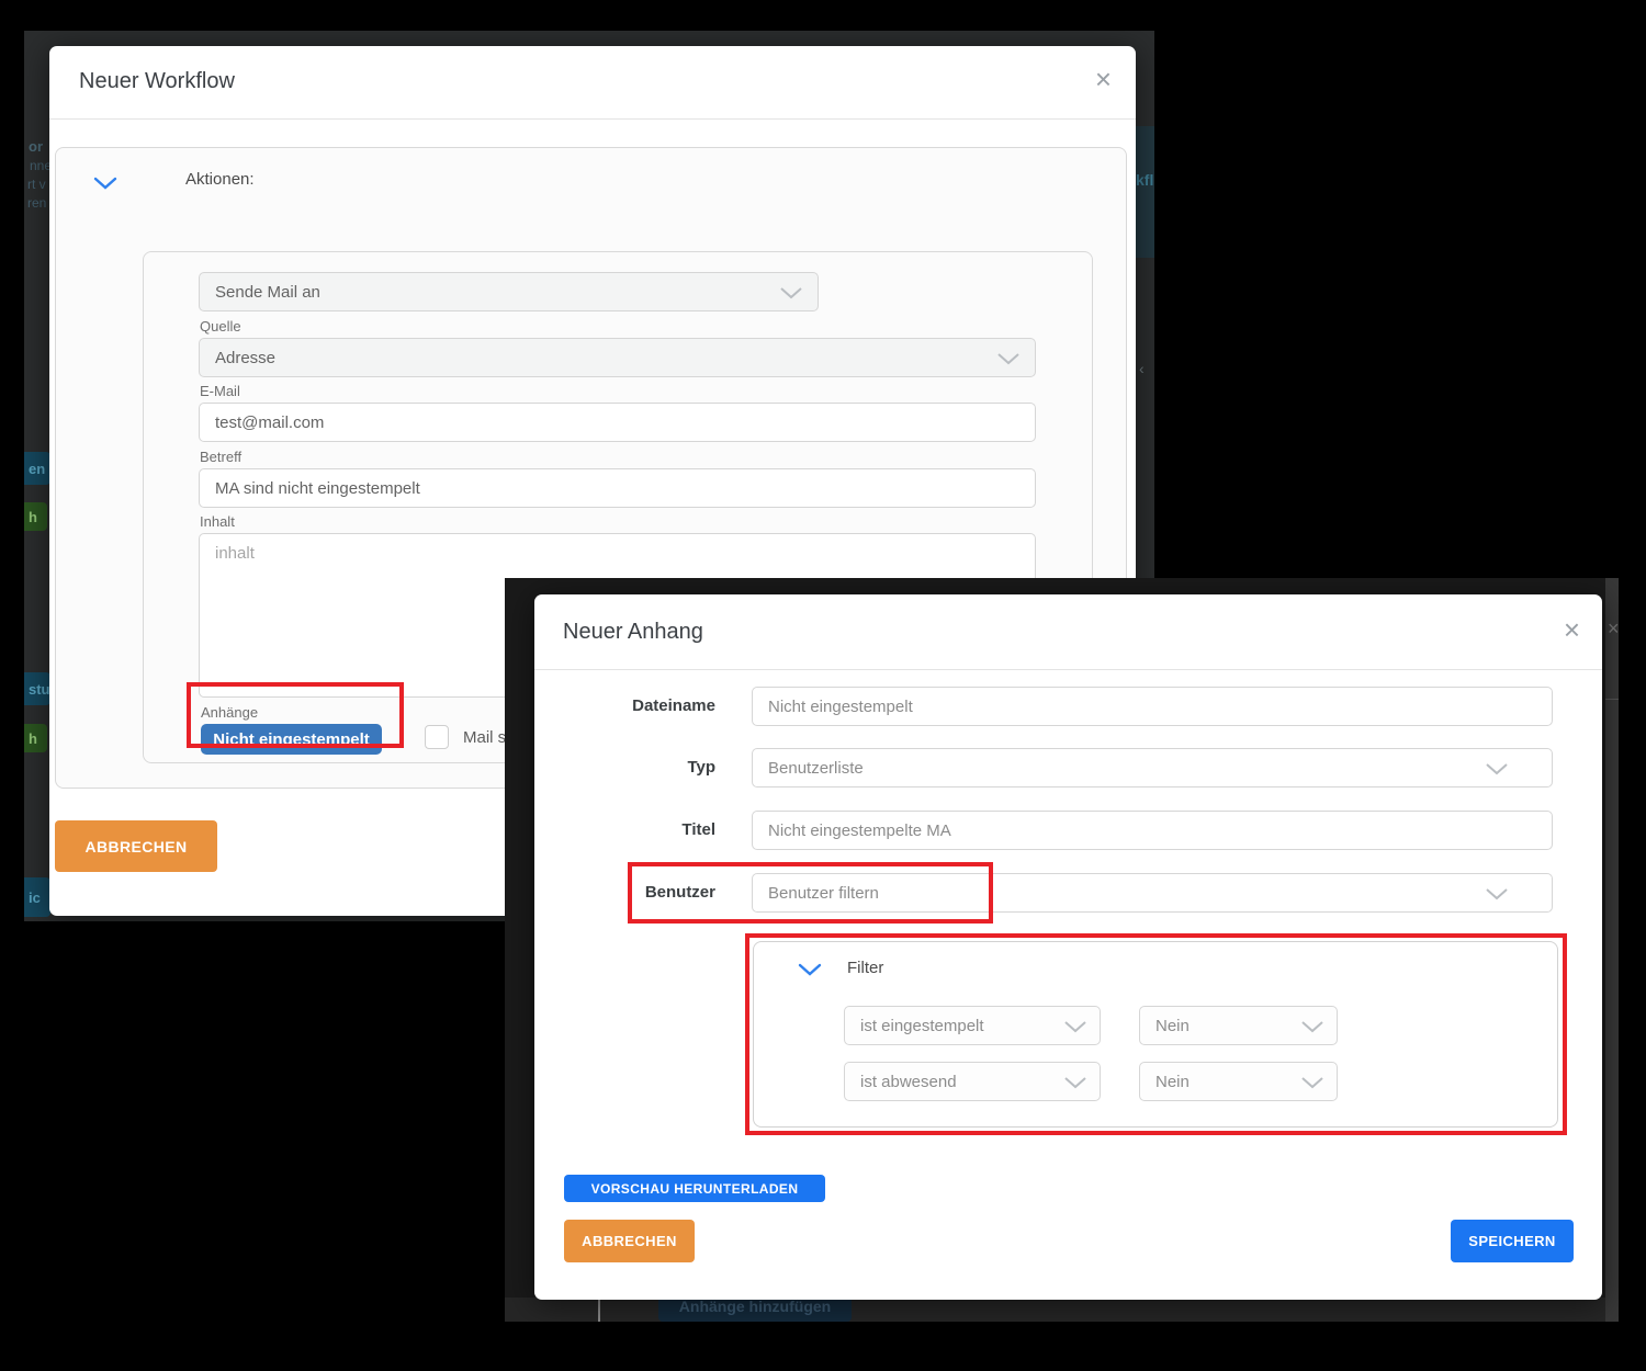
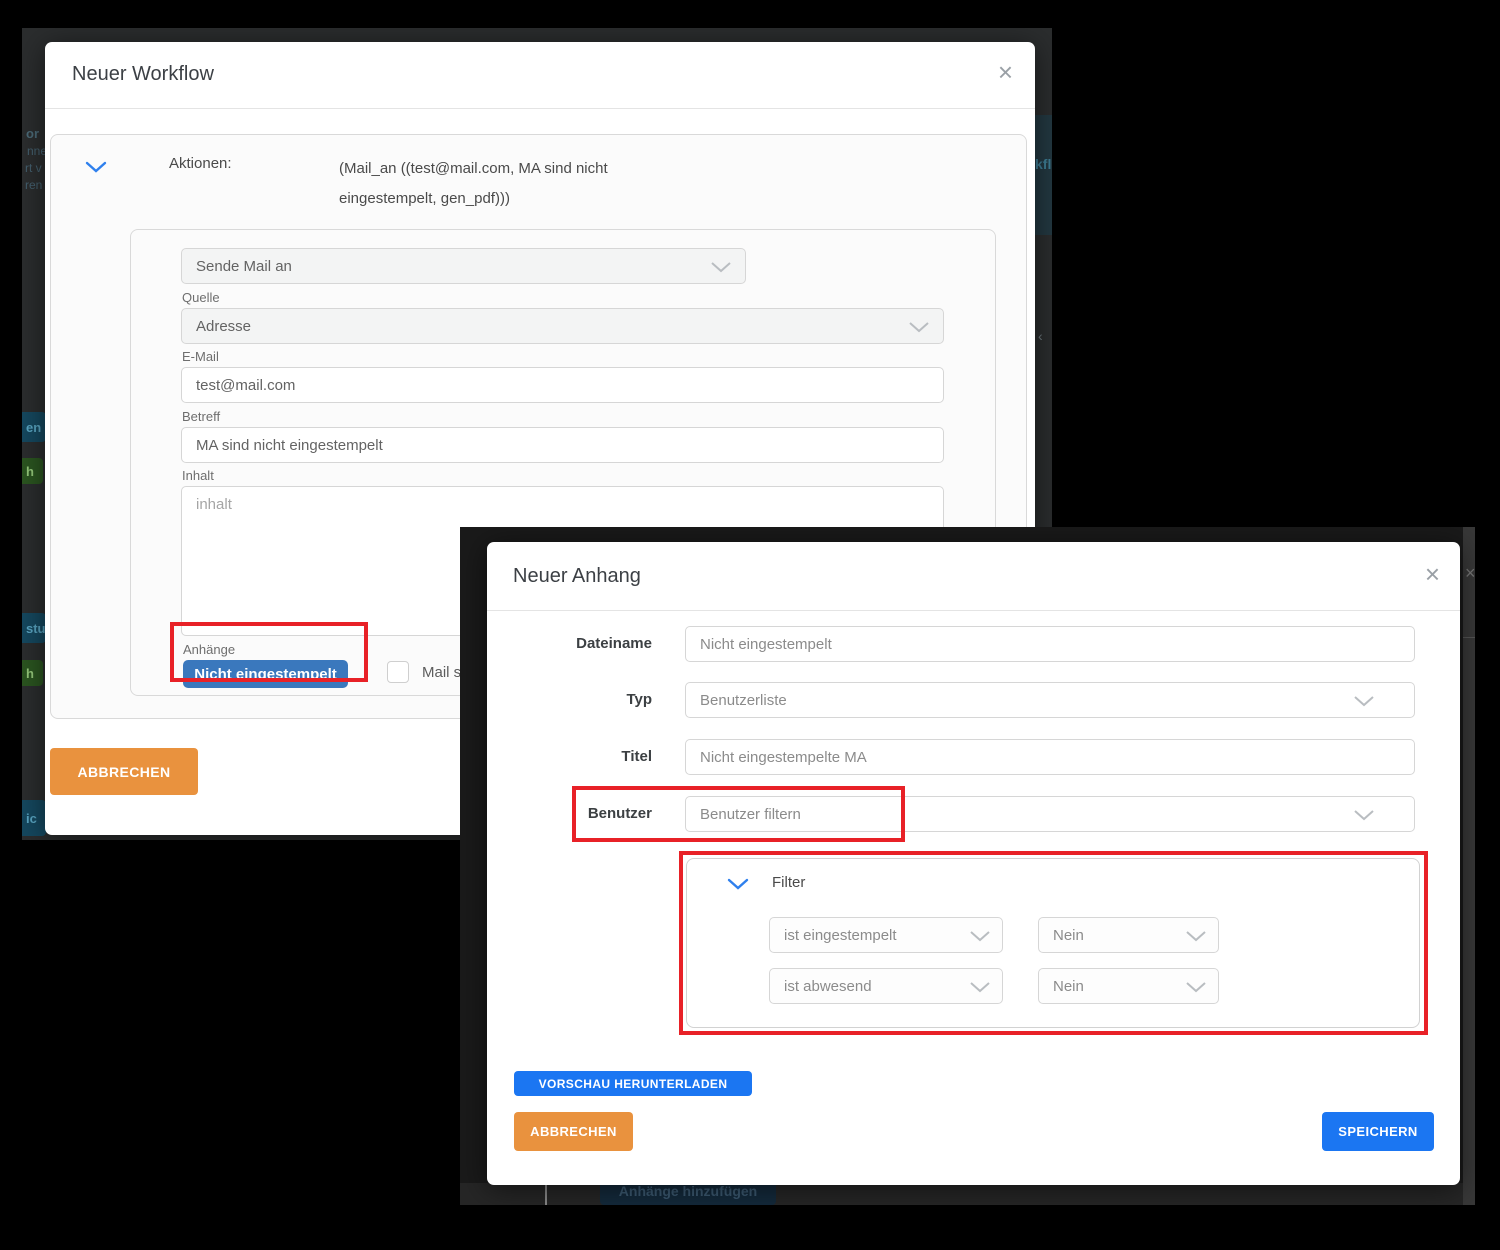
  or
  nne
  rt v
  ren
  en
  h
  stu
  h
  ic
  kfl
  ‹
  Neuer Workflow
  ×
  Aktionen:
+ (Mail_an ((test@mail.com, MA sind nicht eingestempelt, gen_pdf)))
  Sende Mail an
  Quelle
  Adresse
  E-Mail
  test@mail.com
  Betreff
  MA sind nicht eingestempelt
  Inhalt
  inhalt
  Anhänge
  Nicht eingestempelt
  Mail s
  ABBRECHEN
  ×
  Anhänge hinzufügen
  Neuer Anhang
  ×
  Dateiname
  Nicht eingestempelt
  Typ
  Benutzerliste
  Titel
  Nicht eingestempelte MA
  Benutzer
  Benutzer filtern
  Filter
  ist eingestempelt
  Nein
  ist abwesend
  Nein
  VORSCHAU HERUNTERLADEN
  ABBRECHEN
  SPEICHERN
